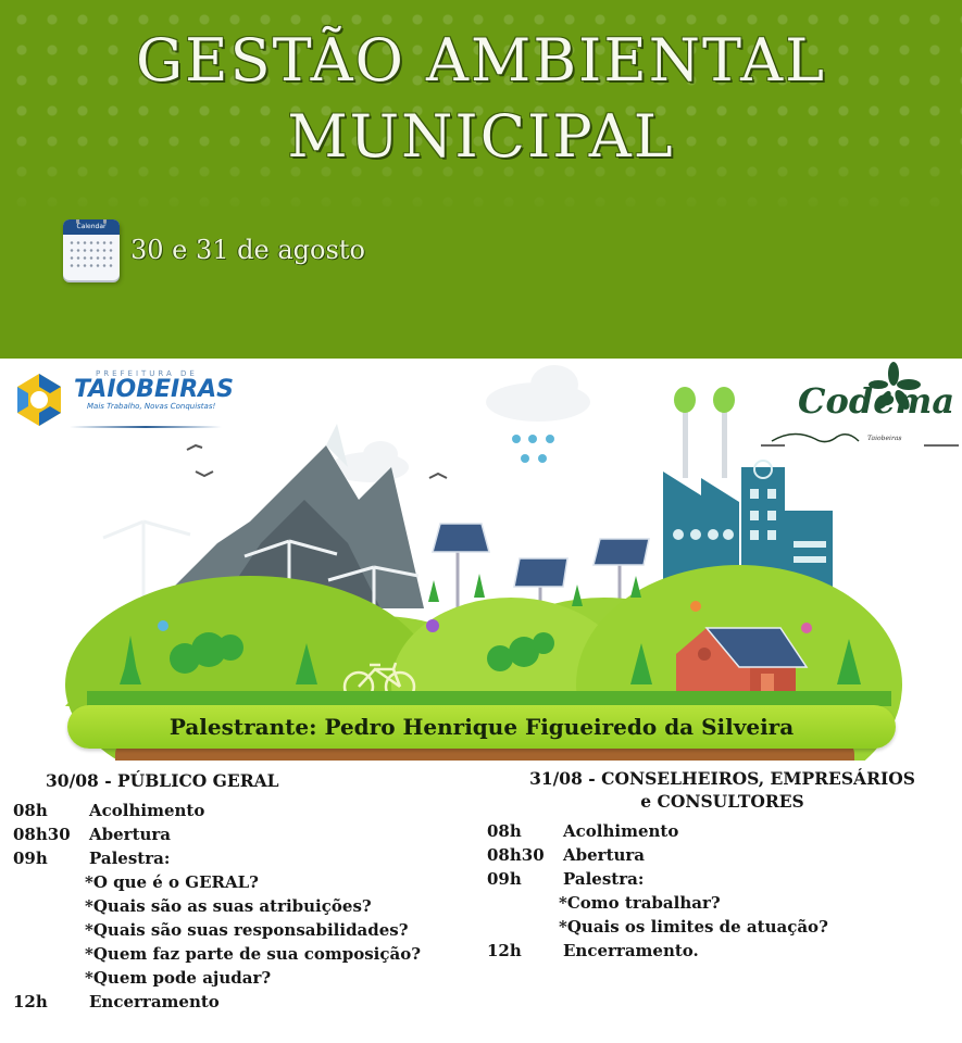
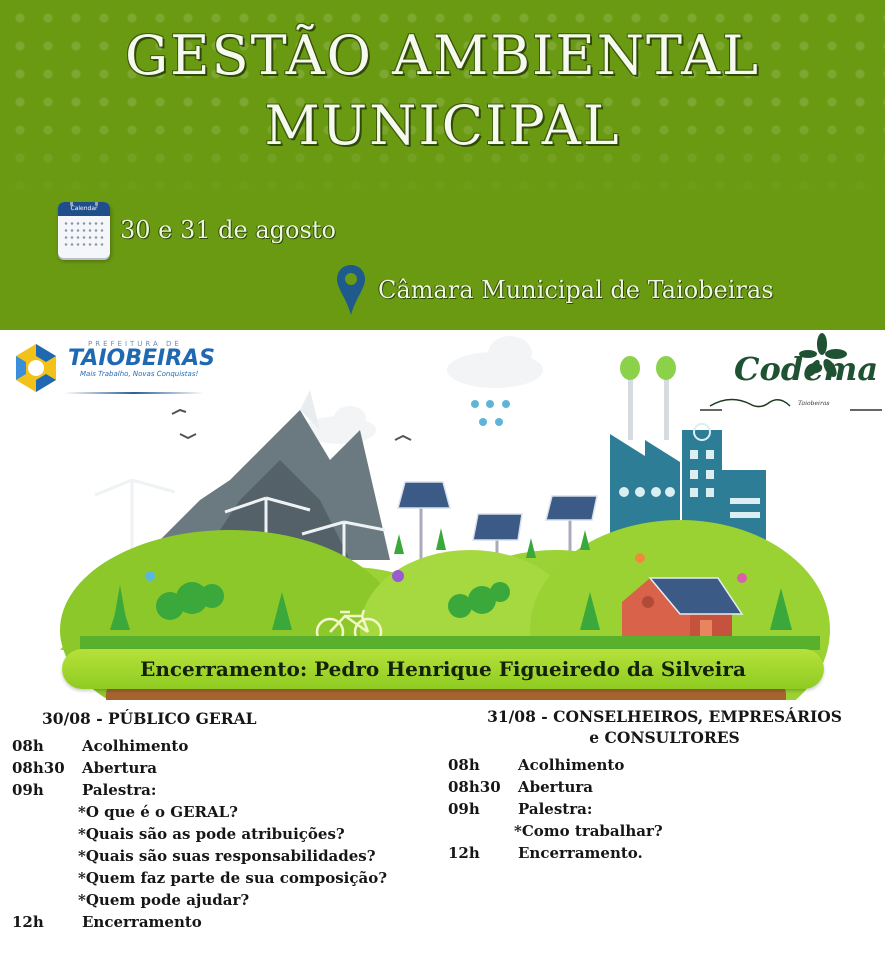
  GESTÃO AMBIENTAL
  MUNICIPAL
  30 e 31 de agosto
+ Câmara Municipal de Taiobeiras
  PREFEITURA DE
  TAIOBEIRAS
  Mais Trabalho, Novas Conquistas!
  Codema
- Palestrante: Pedro Henrique Figueiredo da Silveira
+ Encerramento: Pedro Henrique Figueiredo da Silveira
  30/08 - PÚBLICO GERAL
  08h
  Acolhimento
  08h30
  Abertura
  09h
  Palestra:
  *O que é o GERAL?
- *Quais são as suas atribuições?
+ *Quais são as pode atribuições?
  *Quais são suas responsabilidades?
  *Quem faz parte de sua composição?
  *Quem pode ajudar?
  12h
  Encerramento
  31/08 - CONSELHEIROS, EMPRESÁRIOS
  e CONSULTORES
  08h
  Acolhimento
  08h30
  Abertura
  09h
  Palestra:
  *Como trabalhar?
- *Quais os limites de atuação?
  12h
  Encerramento.
